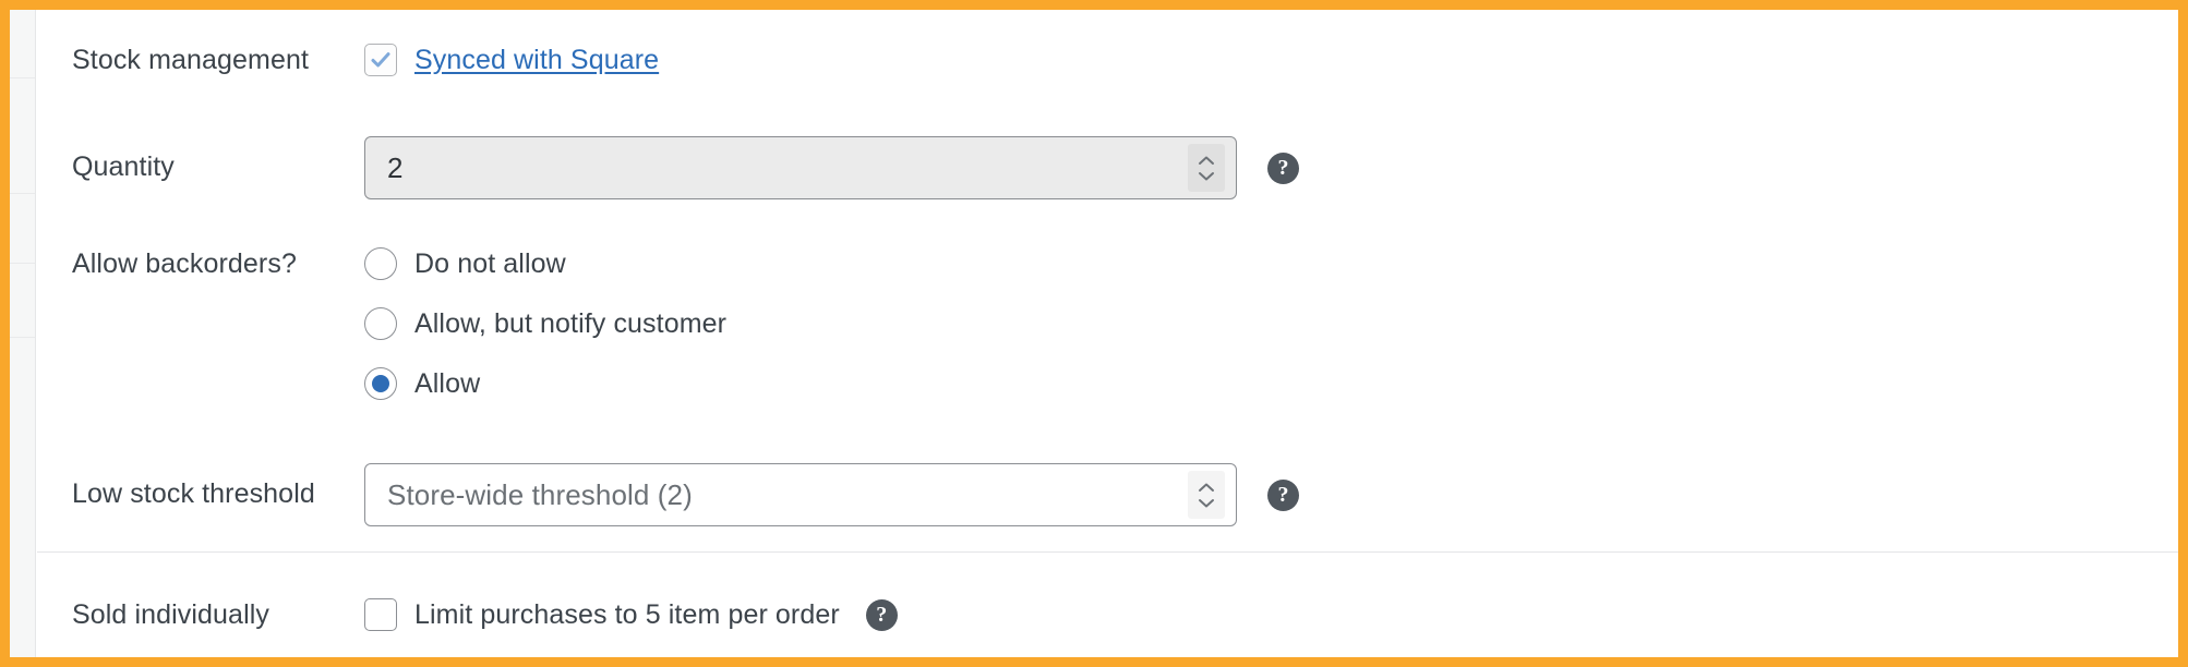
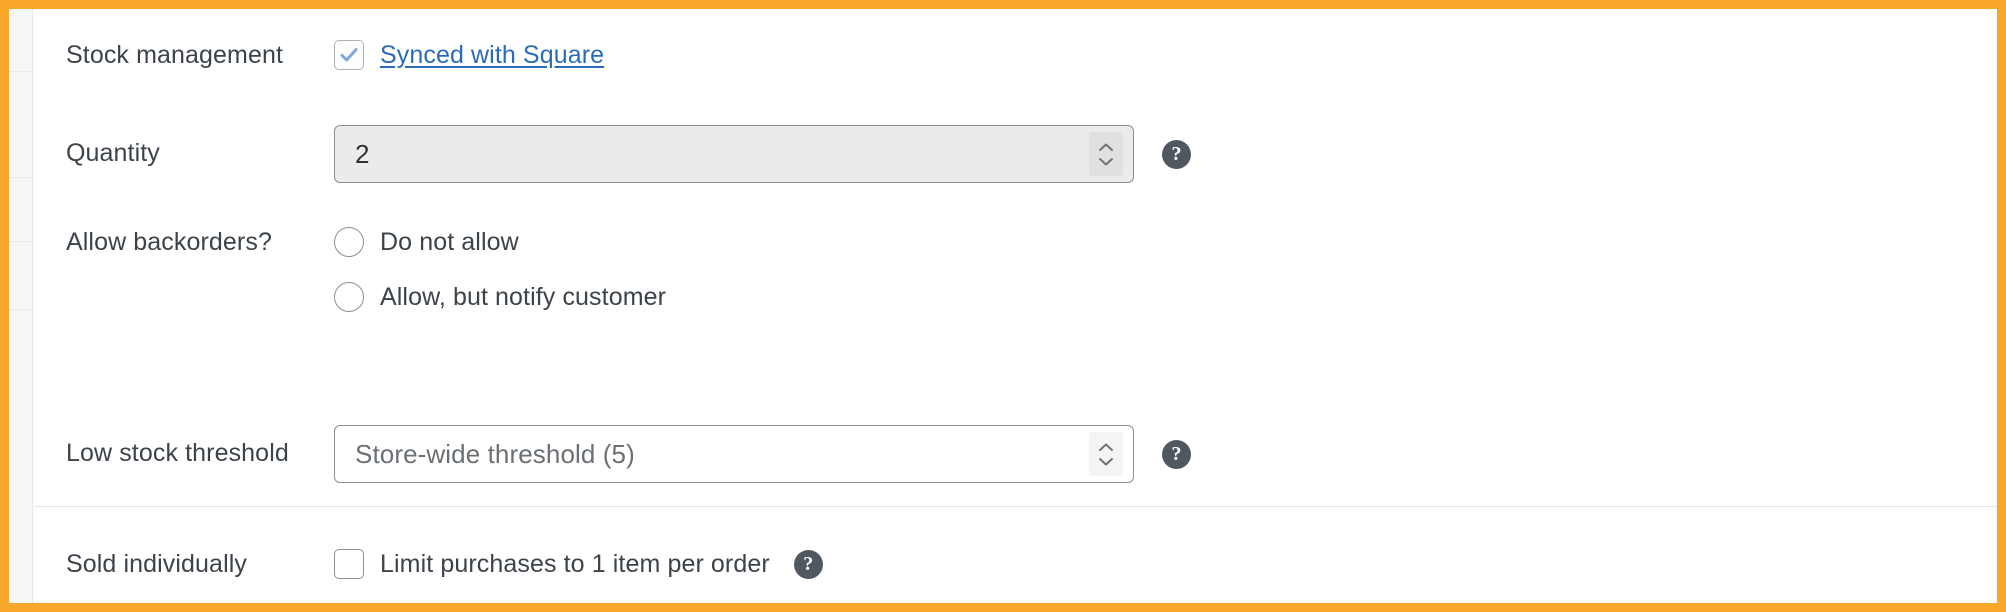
  Stock management
  Synced with Square
  Quantity
  2
  ?
  Allow backorders?
  Do not allow
  Allow, but notify customer
- Allow
  Low stock threshold
- Store-wide threshold (2)
+ Store-wide threshold (5)
  ?
  Sold individually
- Limit purchases to 5 item per order
+ Limit purchases to 1 item per order
  ?
